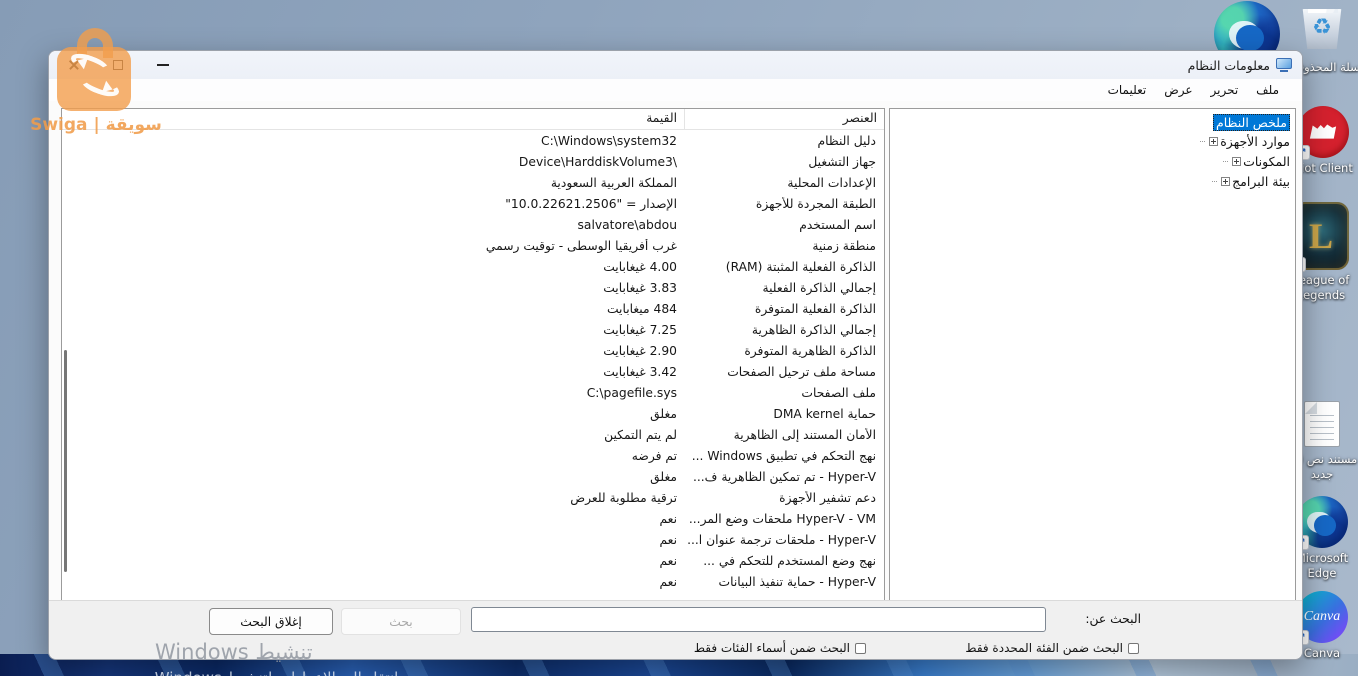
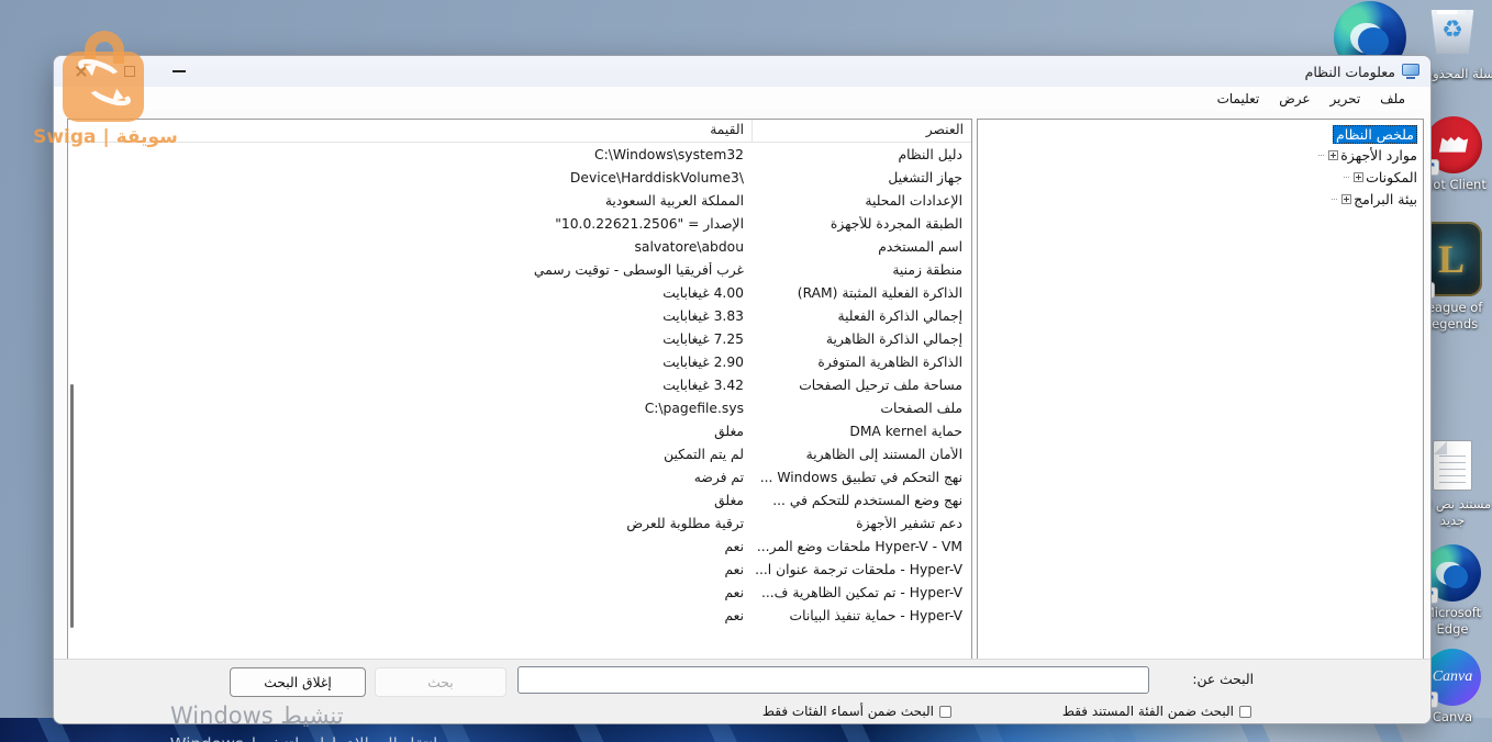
  ♻
  سلة المحذو
  ot Client
  L
  ague of egends
  مستند نص جديد
  icrosoft Edge
  Canva
  Canva
  معلومات النظام
  ملف
  تحرير
  عرض
  تعليمات
  ملخص النظام
  موارد الأجهزة
  المكونات
  بيئة البرامج
  العنصر
  القيمة
  دليل النظام
  C:\Windows\system32
  جهاز التشغيل
  \Device\HarddiskVolume3
  الإعدادات المحلية
  المملكة العربية السعودية
  الطبقة المجردة للأجهزة
  الإصدار = "10.0.22621.2506"
  اسم المستخدم
  salvatore\abdou
  منطقة زمنية
  غرب أفريقيا الوسطى - توقيت رسمي
  الذاكرة الفعلية المثبتة (RAM)
  4.00 غيغابايت
  إجمالي الذاكرة الفعلية
  3.83 غيغابايت
- الذاكرة الفعلية المتوفرة
- 484 ميغابايت
  إجمالي الذاكرة الظاهرية
  7.25 غيغابايت
  الذاكرة الظاهرية المتوفرة
  2.90 غيغابايت
  مساحة ملف ترحيل الصفحات
  3.42 غيغابايت
  ملف الصفحات
  C:\pagefile.sys
  حماية DMA kernel
  مغلق
  الأمان المستند إلى الظاهرية
  لم يتم التمكين
  نهج التحكم في تطبيق Windows ...
  تم فرضه
- Hyper-V - تم تمكين الظاهرية ف...
+ نهج وضع المستخدم للتحكم في ...
  مغلق
  دعم تشفير الأجهزة
  ترقية مطلوبة للعرض
  Hyper-V - VM ملحقات وضع المر...
  نعم
  Hyper-V - ملحقات ترجمة عنوان ا...
  نعم
- نهج وضع المستخدم للتحكم في ...
+ Hyper-V - تم تمكين الظاهرية ف...
  نعم
  Hyper-V - حماية تنفيذ البيانات
  نعم
  البحث عن:
  بحث
  إغلاق البحث
- البحث ضمن الفئة المحددة فقط
+ البحث ضمن الفئة المستند فقط
  البحث ضمن أسماء الفئات فقط
  سويقة | Swiga
  تنشيط Windows
